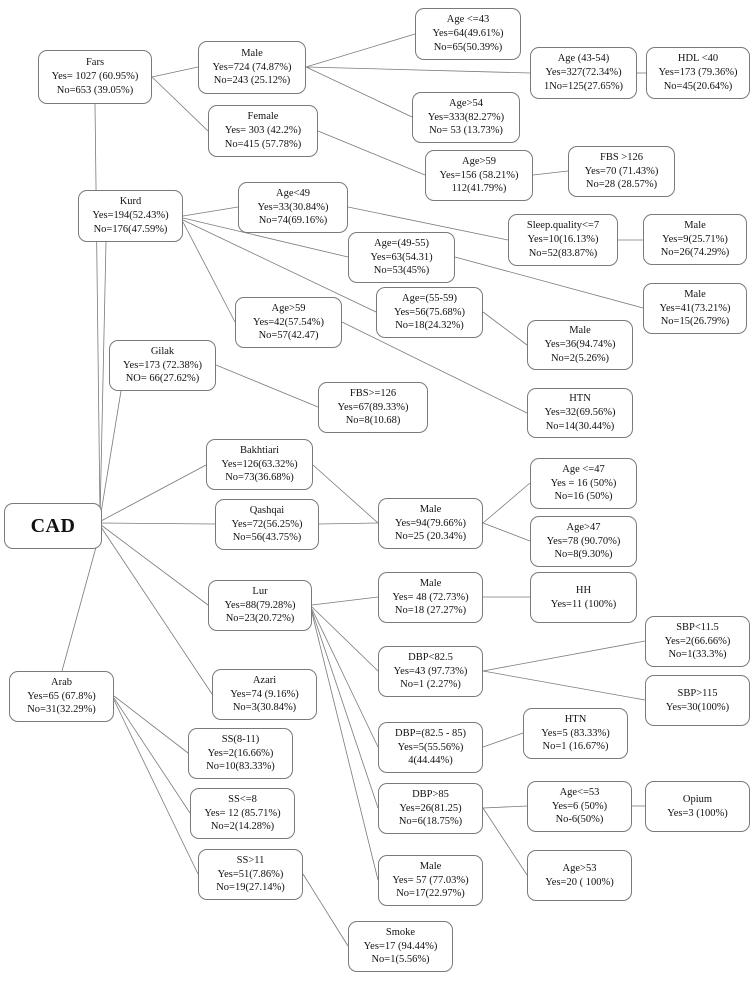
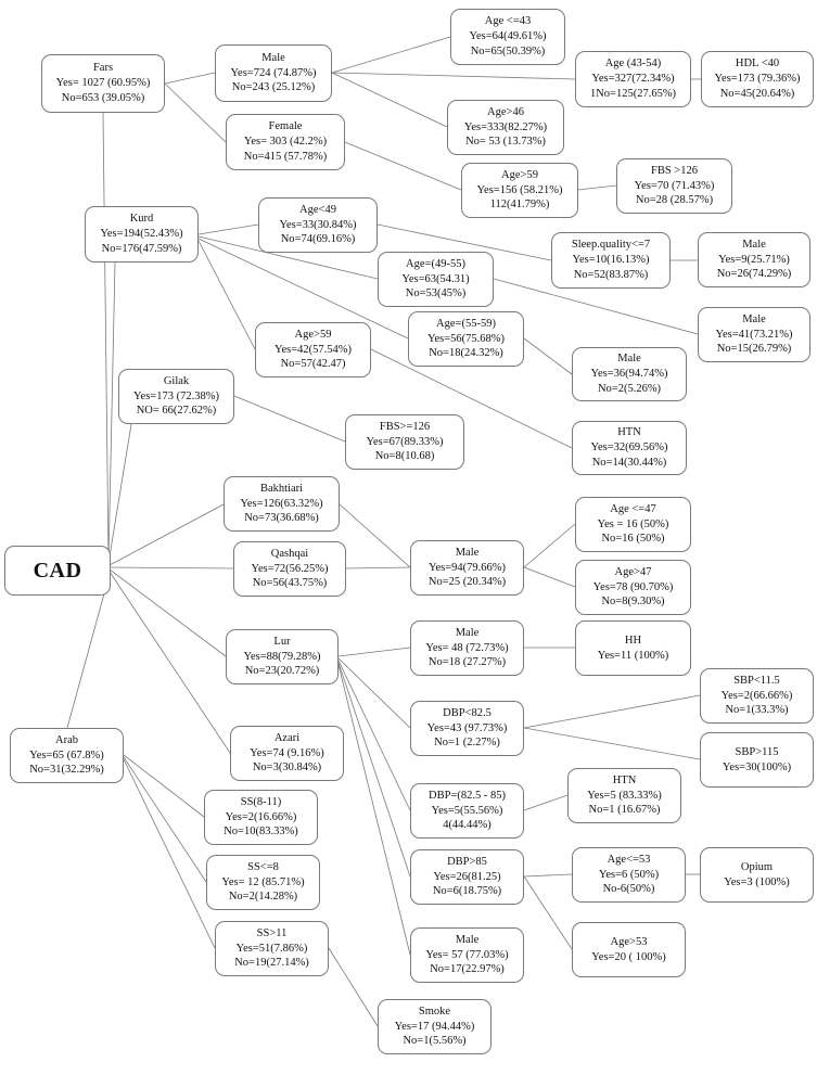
  CAD
  Fars
  Yes= 1027 (60.95%)
  No=653 (39.05%)
  Male
  Yes=724 (74.87%)
  No=243 (25.12%)
  Female
  Yes= 303 (42.2%)
  No=415 (57.78%)
  Age <=43
  Yes=64(49.61%)
  No=65(50.39%)
  Age (43-54)
  Yes=327(72.34%)
  1No=125(27.65%)
  HDL <40
  Yes=173 (79.36%)
  No=45(20.64%)
- Age>54
+ Age>46
  Yes=333(82.27%)
  No= 53 (13.73%)
  Age>59
  Yes=156 (58.21%)
  112(41.79%)
  FBS >126
  Yes=70 (71.43%)
  No=28 (28.57%)
  Kurd
  Yes=194(52.43%)
  No=176(47.59%)
  Age<49
  Yes=33(30.84%)
  No=74(69.16%)
  Age=(49-55)
  Yes=63(54.31)
  No=53(45%)
  Age=(55-59)
  Yes=56(75.68%)
  No=18(24.32%)
  Age>59
  Yes=42(57.54%)
  No=57(42.47)
  Sleep.quality<=7
  Yes=10(16.13%)
  No=52(83.87%)
  Male
  Yes=9(25.71%)
  No=26(74.29%)
  Male
  Yes=41(73.21%)
  No=15(26.79%)
  Male
  Yes=36(94.74%)
  No=2(5.26%)
  FBS>=126
  Yes=67(89.33%)
  No=8(10.68)
  HTN
  Yes=32(69.56%)
  No=14(30.44%)
  Gilak
  Yes=173 (72.38%)
  NO= 66(27.62%)
  Bakhtiari
  Yes=126(63.32%)
  No=73(36.68%)
  Qashqai
  Yes=72(56.25%)
  No=56(43.75%)
  Male
  Yes=94(79.66%)
  No=25 (20.34%)
  Age <=47
  Yes = 16 (50%)
  No=16 (50%)
  Age>47
  Yes=78 (90.70%)
  No=8(9.30%)
  Male
  Yes= 48 (72.73%)
  No=18 (27.27%)
  HH
  Yes=11 (100%)
  Lur
  Yes=88(79.28%)
  No=23(20.72%)
  Azari
  Yes=74 (9.16%)
  No=3(30.84%)
  DBP<82.5
  Yes=43 (97.73%)
  No=1 (2.27%)
  SBP<11.5
  Yes=2(66.66%)
  No=1(33.3%)
  SBP>115
  Yes=30(100%)
  DBP=(82.5 - 85)
  Yes=5(55.56%)
  4(44.44%)
  HTN
  Yes=5 (83.33%)
  No=1 (16.67%)
  DBP>85
  Yes=26(81.25)
  No=6(18.75%)
  Age<=53
  Yes=6 (50%)
  No-6(50%)
  Opium
  Yes=3 (100%)
  Age>53
  Yes=20 ( 100%)
  Male
  Yes= 57 (77.03%)
  No=17(22.97%)
  Arab
  Yes=65 (67.8%)
  No=31(32.29%)
  SS(8-11)
  Yes=2(16.66%)
  No=10(83.33%)
  SS<=8
  Yes= 12 (85.71%)
  No=2(14.28%)
  SS>11
  Yes=51(7.86%)
  No=19(27.14%)
  Smoke
  Yes=17 (94.44%)
  No=1(5.56%)
